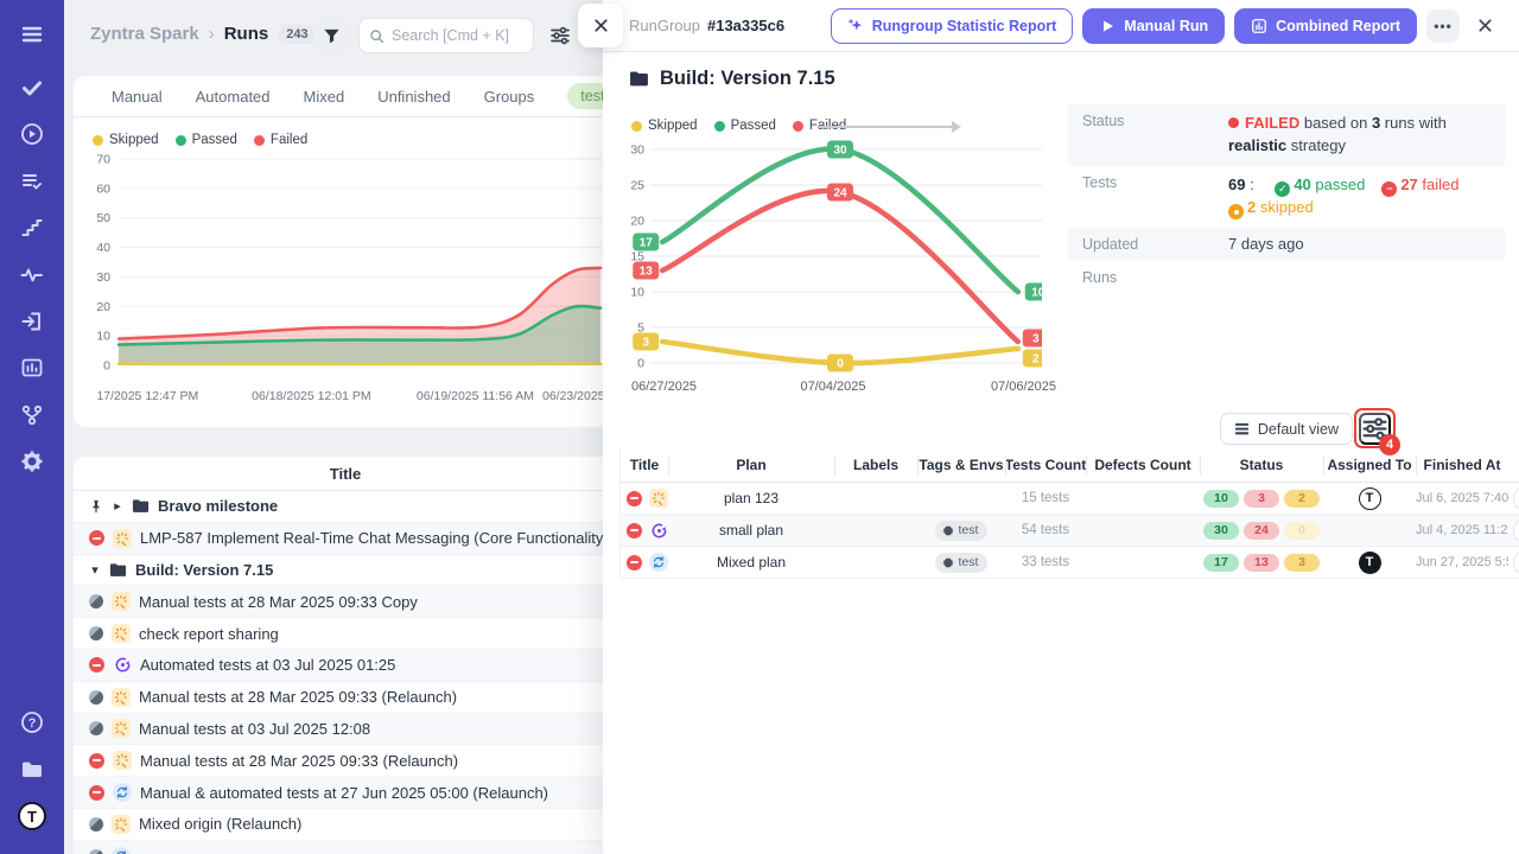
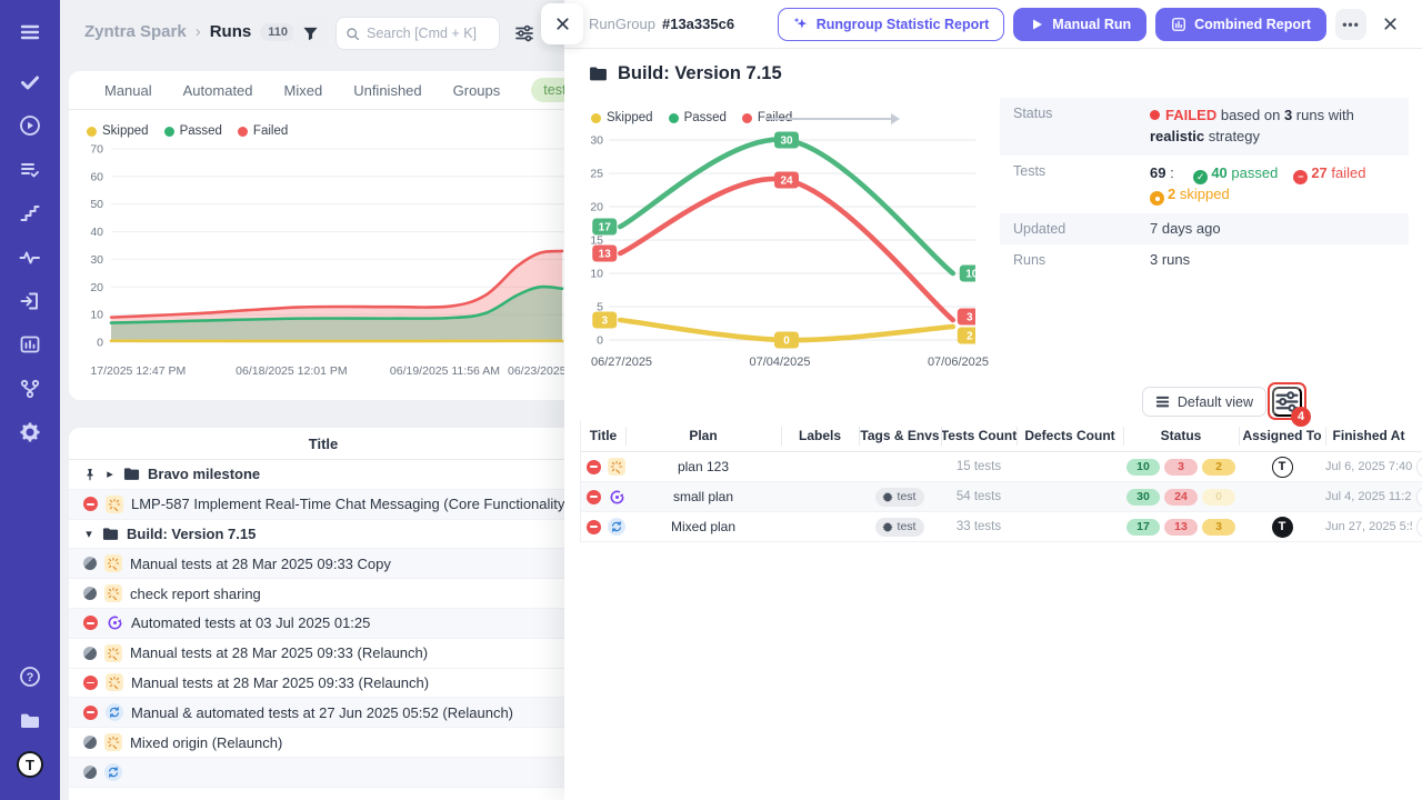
  ?
  T
  Zyntra Spark
  ›
  Runs
- 243
+ 110
  Search [Cmd + K]
  Manual
  Automated
  Mixed
  Unfinished
  Groups
  Skipped
  Passed
  Failed
  0
  10
  20
  30
  40
  50
  60
  70
  17/2025 12:47 PM
  06/18/2025 12:01 PM
  06/19/2025 11:56 AM
  Title
  ▸
  Bravo milestone
  LMP-587 Implement Real-Time Chat Messaging (Core Functionality
  ▾
  Build: Version 7.15
  Manual tests at 28 Mar 2025 09:33 Copy
  check report sharing
  Automated tests at 03 Jul 2025 01:25
  Manual tests at 28 Mar 2025 09:33 (Relaunch)
- Manual tests at 03 Jul 2025 12:08
  Manual tests at 28 Mar 2025 09:33 (Relaunch)
- Manual & automated tests at 27 Jun 2025 05:00 (Relaunch)
+ Manual & automated tests at 27 Jun 2025 05:52 (Relaunch)
  Mixed origin (Relaunch)
  RunGroup
  #13a335c6
  Rungroup Statistic Report
  Manual Run
  Combined Report
  •••
  Build: Version 7.15
  Skipped
  Passed
  0
  5
  10
  15
  20
  25
  30
  3
  0
  2
  13
  24
  3
  17
  30
  10
  06/27/2025
  07/04/2025
  07/06/2025
  Status
  FAILED based on 3 runs with realistic strategy
  Tests
  69 : ✓ 40 passed − 27 failed2 skipped
  Updated
  7 days ago
  Runs
+ 3 runs
  Default view
  4
  Title
  Plan
  Labels
  Tags & Envs
  Tests Count
  Defects Count
  Status
  Assigned To
  Finished At
  plan 123
  15 tests
  10
  3
  2
  T
  Jul 6, 2025 7:40
  small plan
  test
  54 tests
  30
  24
  0
  Jul 4, 2025 11:2
  Mixed plan
  test
  33 tests
  17
  13
  3
  T
  Jun 27, 2025 5:
